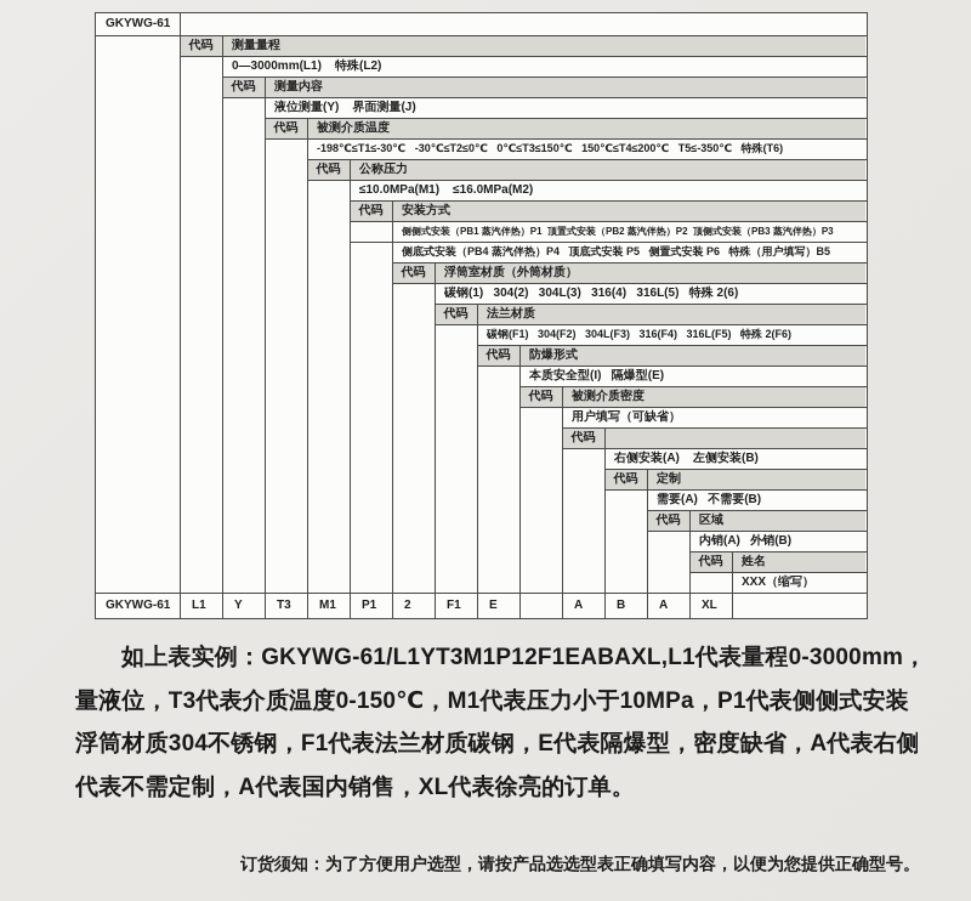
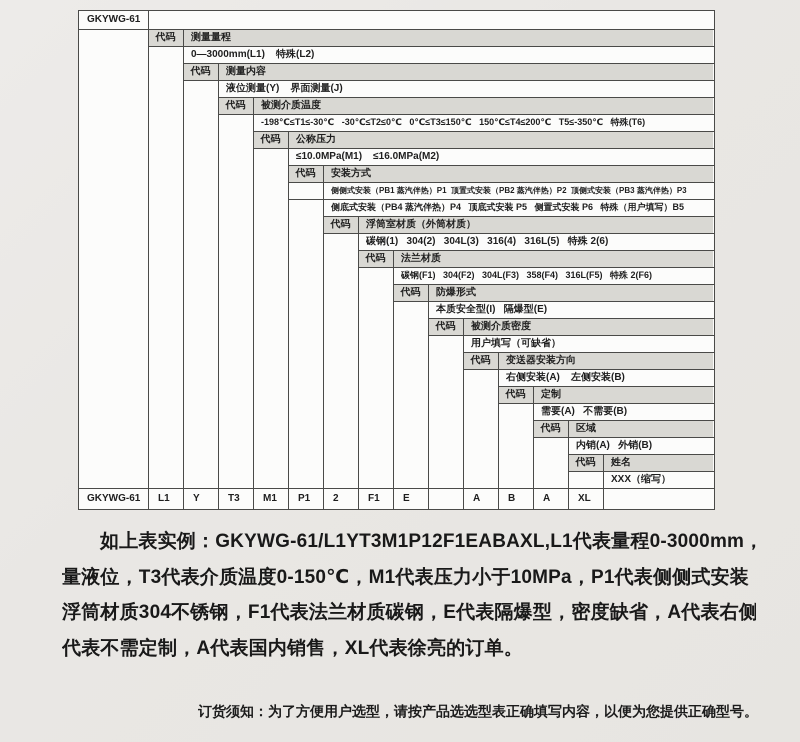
  GKYWG-61
  代码
  测量量程
  0—3000mm(L1) 特殊(L2)
  代码
  测量内容
  液位测量(Y) 界面测量(J)
  代码
  被测介质温度
  -198℃≤T1≤-30℃ -30℃≤T2≤0℃ 0℃≤T3≤150℃ 150℃≤T4≤200℃ T5≤-350℃ 特殊(T6)
  代码
  公称压力
  ≤10.0MPa(M1) ≤16.0MPa(M2)
  代码
  安装方式
  侧侧式安装（PB1 蒸汽伴热）P1 顶置式安装（PB2 蒸汽伴热）P2 顶侧式安装（PB3 蒸汽伴热）P3
  侧底式安装（PB4 蒸汽伴热）P4 顶底式安装 P5 侧置式安装 P6 特殊（用户填写）B5
  代码
  浮筒室材质（外筒材质）
  碳钢(1) 304(2) 304L(3) 316(4) 316L(5) 特殊 2(6)
  代码
  法兰材质
- 碳钢(F1) 304(F2) 304L(F3) 316(F4) 316L(F5) 特殊 2(F6)
+ 碳钢(F1) 304(F2) 304L(F3) 358(F4) 316L(F5) 特殊 2(F6)
  代码
  防爆形式
  本质安全型(I) 隔爆型(E)
  代码
  被测介质密度
  用户填写（可缺省）
  代码
+ 变送器安装方向
  右侧安装(A) 左侧安装(B)
  代码
  定制
  需要(A) 不需要(B)
  代码
  区域
  内销(A) 外销(B)
  代码
  姓名
  XXX（缩写）
  GKYWG-61
  L1
  Y
  T3
  M1
  P1
  2
  F1
  E
  A
  B
  A
  XL
  如上表实例：GKYWG-61/L1YT3M1P12F1EABAXL,L1代表量程0-3000mm，
  量液位，T3代表介质温度0-150℃，M1代表压力小于10MPa，P1代表侧侧式安装
  浮筒材质304不锈钢，F1代表法兰材质碳钢，E代表隔爆型，密度缺省，A代表右侧
  代表不需定制，A代表国内销售，XL代表徐亮的订单。
  订货须知：为了方便用户选型，请按产品选选型表正确填写内容，以便为您提供正确型号。
